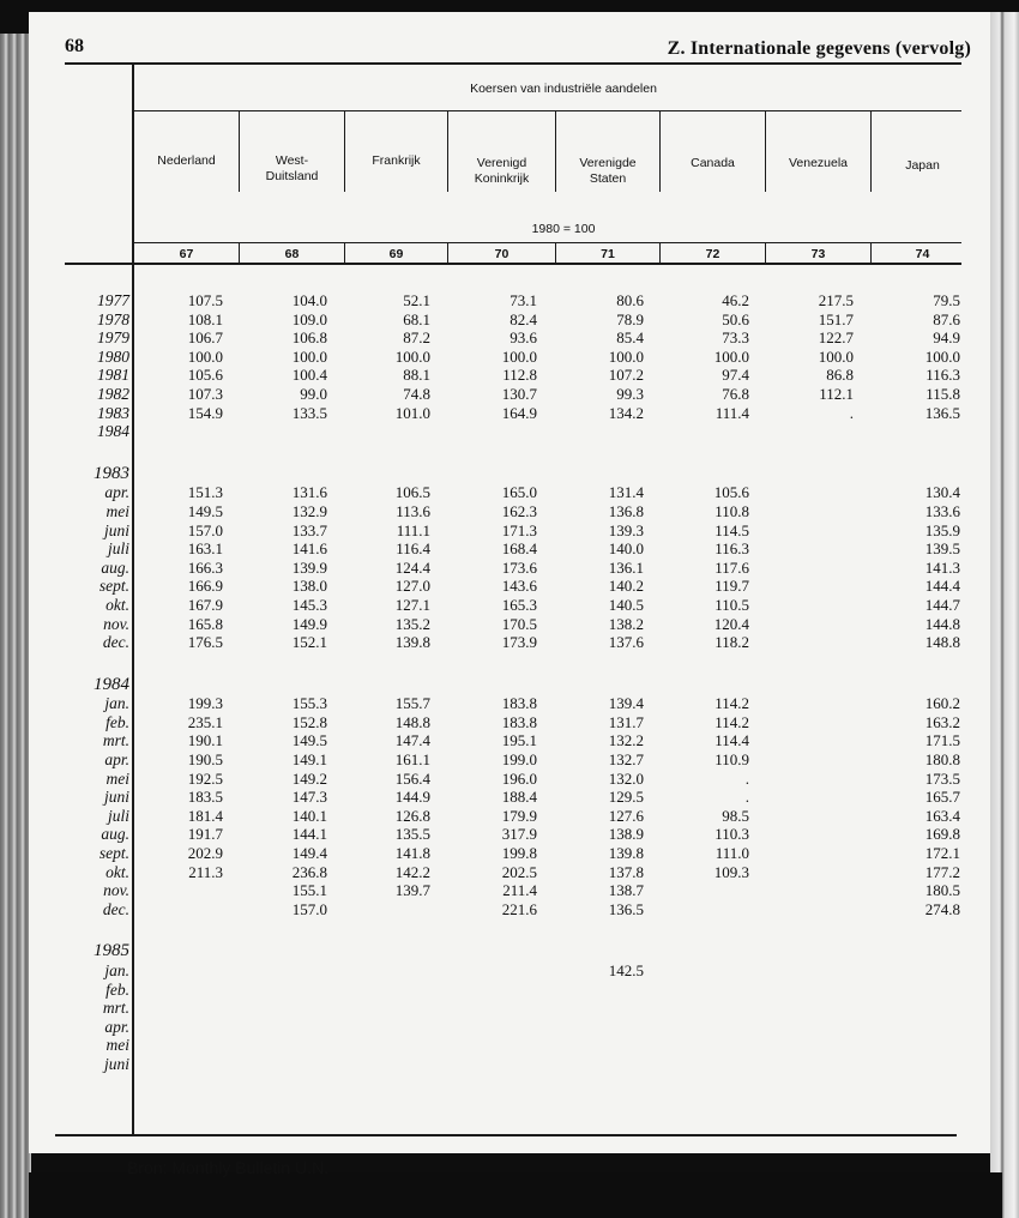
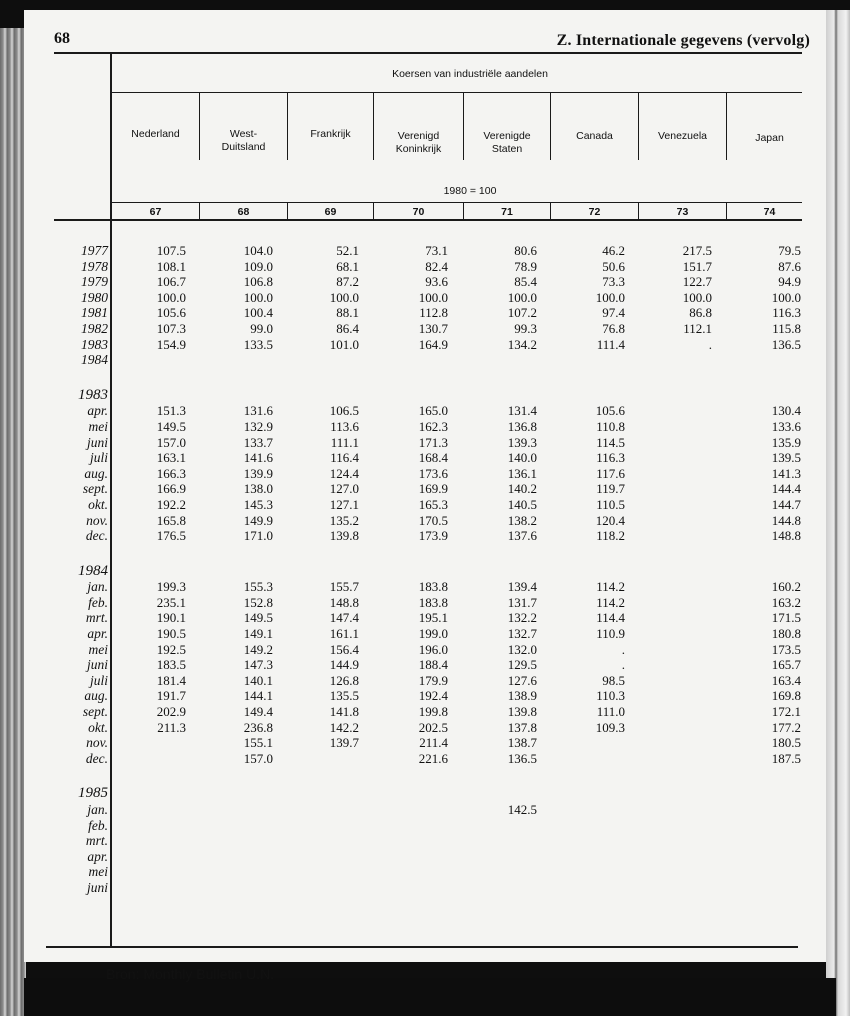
  68
  Z. Internationale gegevens (vervolg)
  Koersen van industriële aandelen
  1980 = 100
  Nederland
  West-
  Duitsland
  Frankrijk
  Verenigd
  Koninkrijk
  Verenigde
  Staten
  Canada
  Venezuela
  Japan
  67
  68
  69
  70
  71
  72
  73
  74
  1977
  1978
  1979
  1980
  1981
  1982
  1983
  1984
  1983
  apr.
  mei
  juni
  juli
  aug.
  sept.
  okt.
  nov.
  dec.
  1984
  jan.
  feb.
  mrt.
  apr.
  mei
  juni
  juli
  aug.
  sept.
  okt.
  nov.
  dec.
  1985
  jan.
  feb.
  mrt.
  apr.
  mei
  juni
  107.5
  108.1
  106.7
  100.0
  105.6
  107.3
  154.9
  151.3
  149.5
  157.0
  163.1
  166.3
  166.9
- 167.9
+ 192.2
  165.8
  176.5
  199.3
  235.1
  190.1
  190.5
  192.5
  183.5
  181.4
  191.7
  202.9
  211.3
  104.0
  109.0
  106.8
  100.0
  100.4
  99.0
  133.5
  131.6
  132.9
  133.7
  141.6
  139.9
  138.0
  145.3
  149.9
- 152.1
+ 171.0
  155.3
  152.8
  149.5
  149.1
  149.2
  147.3
  140.1
  144.1
  149.4
  236.8
  155.1
  157.0
  52.1
  68.1
  87.2
  100.0
  88.1
- 74.8
+ 86.4
  101.0
  106.5
  113.6
  111.1
  116.4
  124.4
  127.0
  127.1
  135.2
  139.8
  155.7
  148.8
  147.4
  161.1
  156.4
  144.9
  126.8
  135.5
  141.8
  142.2
  139.7
  73.1
  82.4
  93.6
  100.0
  112.8
  130.7
  164.9
  165.0
  162.3
  171.3
  168.4
  173.6
- 143.6
+ 169.9
  165.3
  170.5
  173.9
  183.8
  183.8
  195.1
  199.0
  196.0
  188.4
  179.9
- 317.9
+ 192.4
  199.8
  202.5
  211.4
  221.6
  80.6
  78.9
  85.4
  100.0
  107.2
  99.3
  134.2
  131.4
  136.8
  139.3
  140.0
  136.1
  140.2
  140.5
  138.2
  137.6
  139.4
  131.7
  132.2
  132.7
  132.0
  129.5
  127.6
  138.9
  139.8
  137.8
  138.7
  136.5
  142.5
  46.2
  50.6
  73.3
  100.0
  97.4
  76.8
  111.4
  105.6
  110.8
  114.5
  116.3
  117.6
  119.7
  110.5
  120.4
  118.2
  114.2
  114.2
  114.4
  110.9
  .
  .
  98.5
  110.3
  111.0
  109.3
  217.5
  151.7
  122.7
  100.0
  86.8
  112.1
  .
  79.5
  87.6
  94.9
  100.0
  116.3
  115.8
  136.5
  130.4
  133.6
  135.9
  139.5
  141.3
  144.4
  144.7
  144.8
  148.8
  160.2
  163.2
  171.5
  180.8
  173.5
  165.7
  163.4
  169.8
  172.1
  177.2
  180.5
- 274.8
+ 187.5
